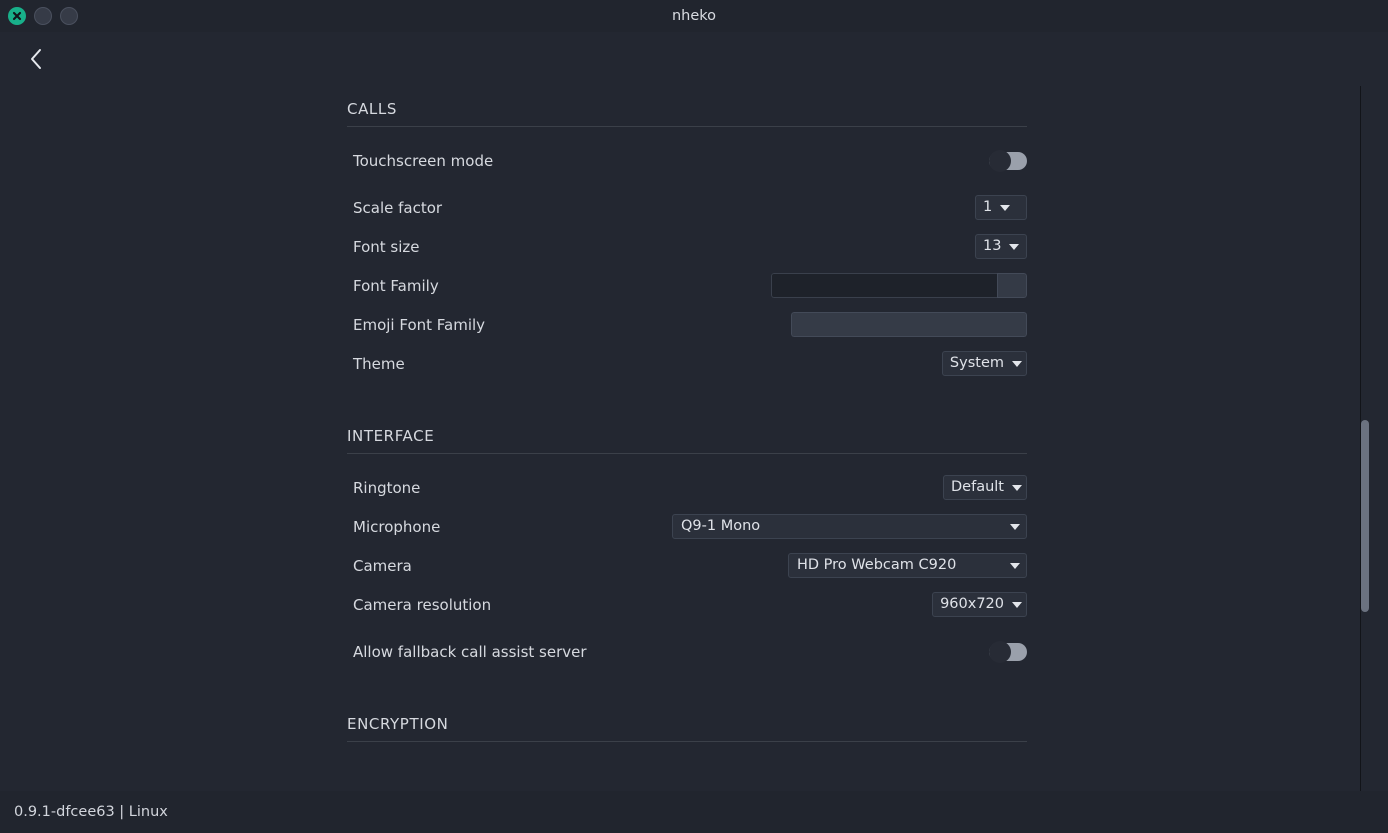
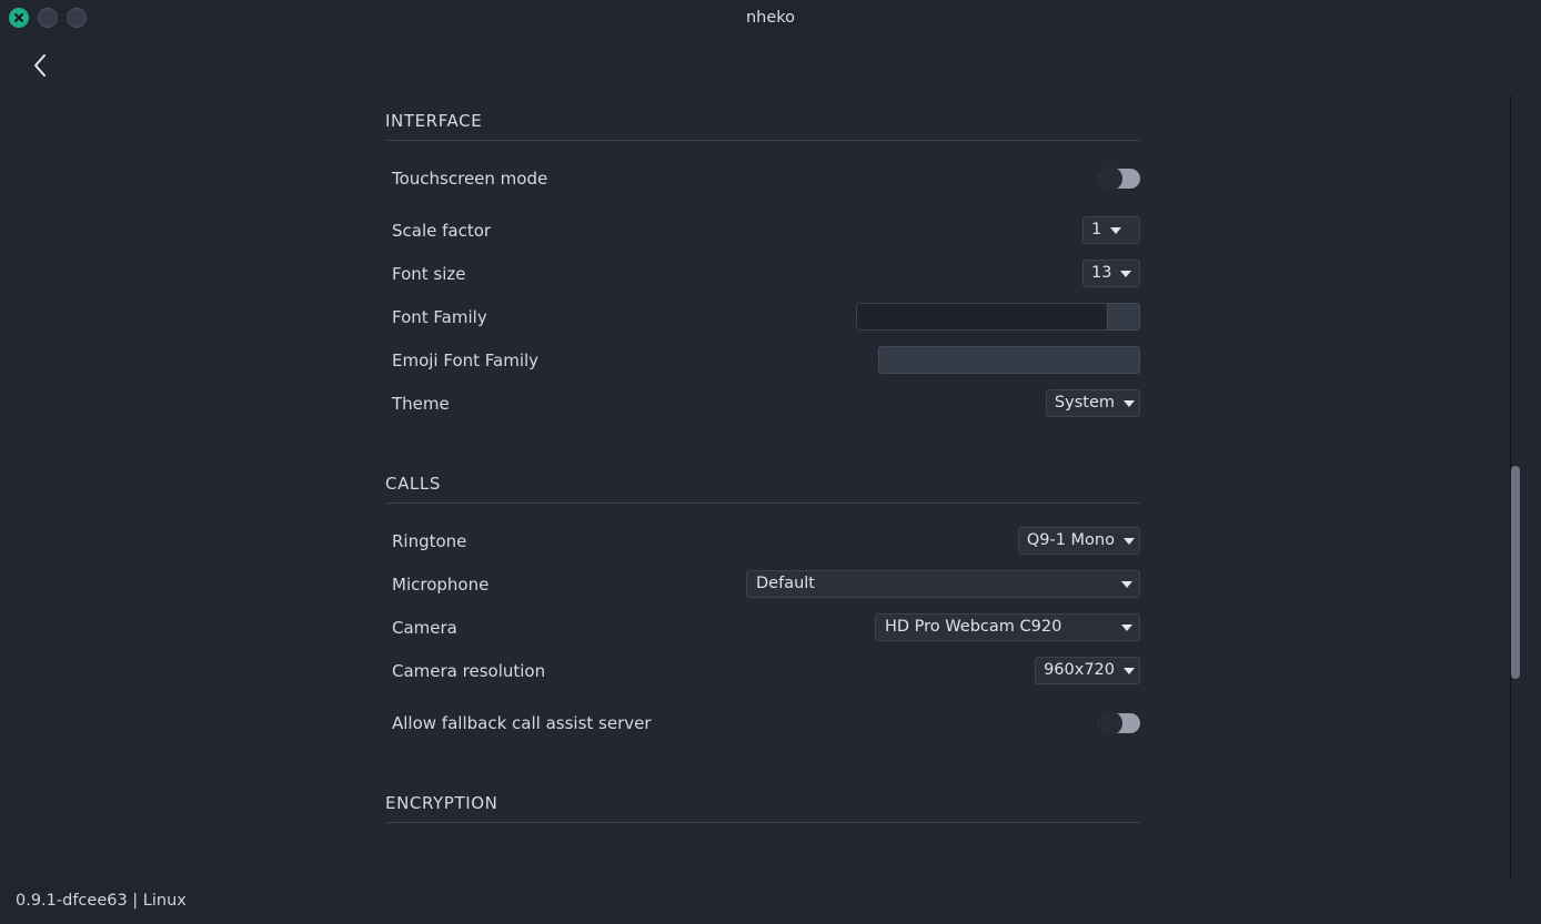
  nheko
- CALLS
+ INTERFACE
  Touchscreen mode
  Scale factor
  1
  Font size
  13
  Font Family
  Emoji Font Family
  Theme
  System
- INTERFACE
+ CALLS
  Ringtone
- Default
+ Q9-1 Mono
  Microphone
- Q9-1 Mono
+ Default
  Camera
  HD Pro Webcam C920
  Camera resolution
  960x720
  Allow fallback call assist server
  ENCRYPTION
  0.9.1-dfcee63 | Linux
